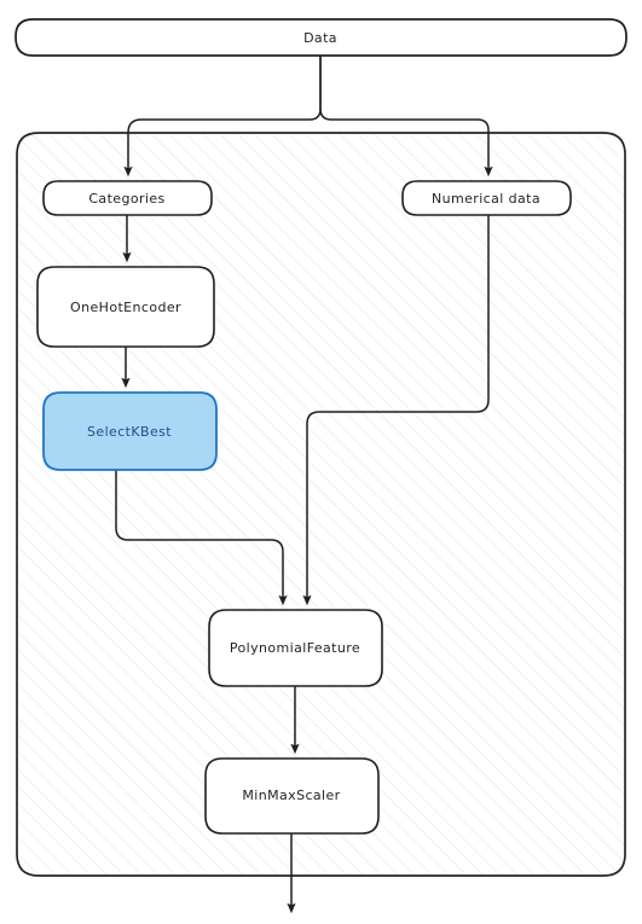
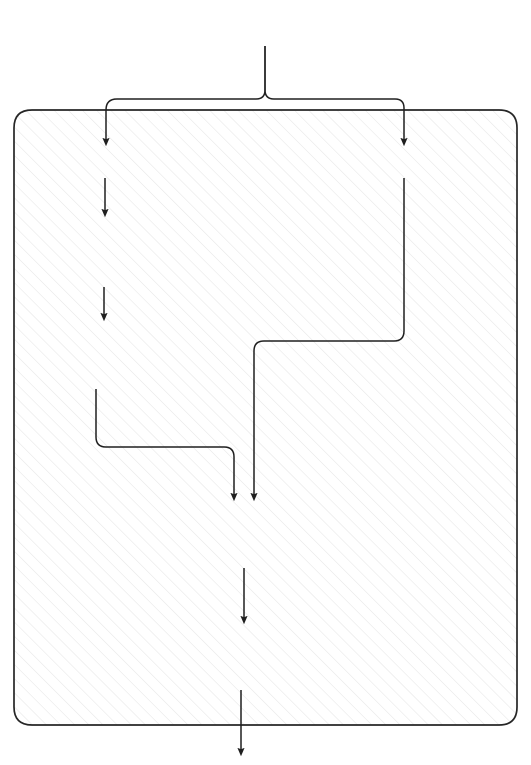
- Data
- Categories
- Numerical data
- OneHotEncoder
- SelectKBest
- PolynomialFeature
- MinMaxScaler
